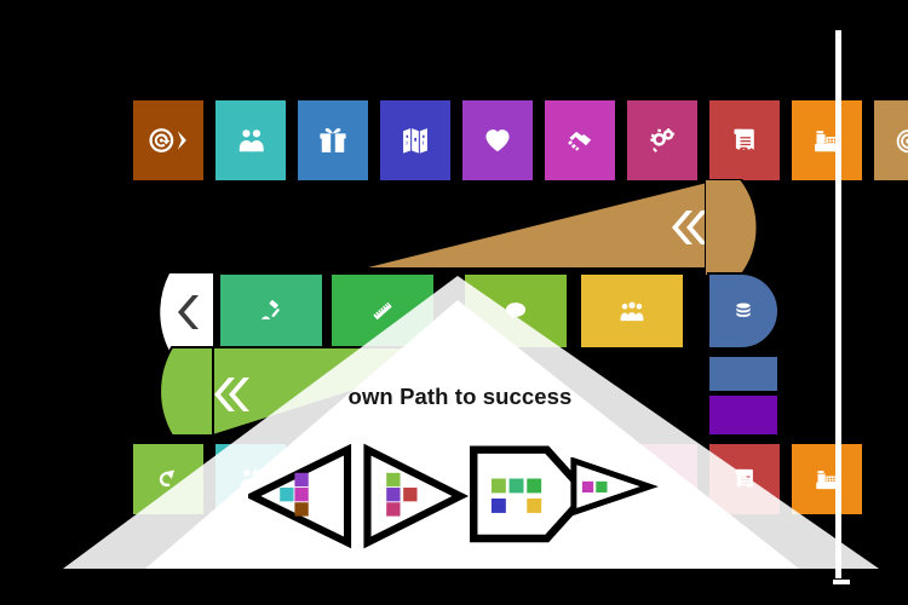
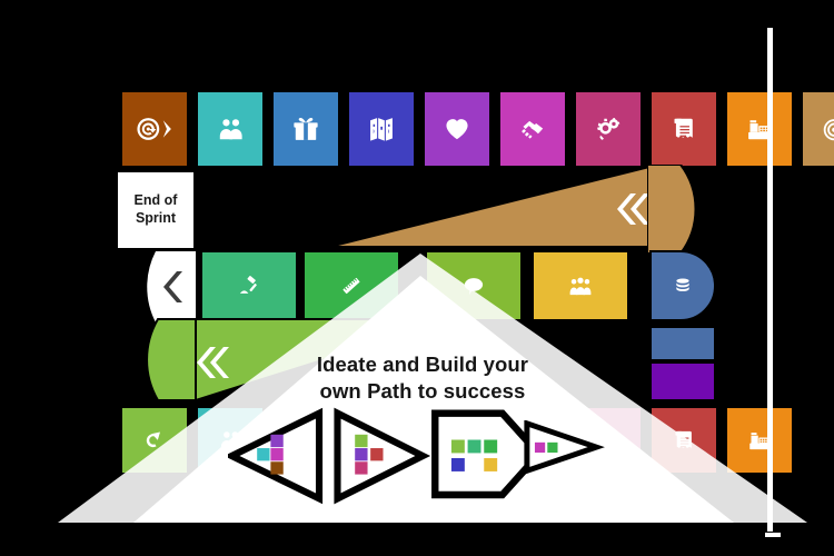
+ End of
+ Sprint
+ Ideate and Build your
  own Path to success
